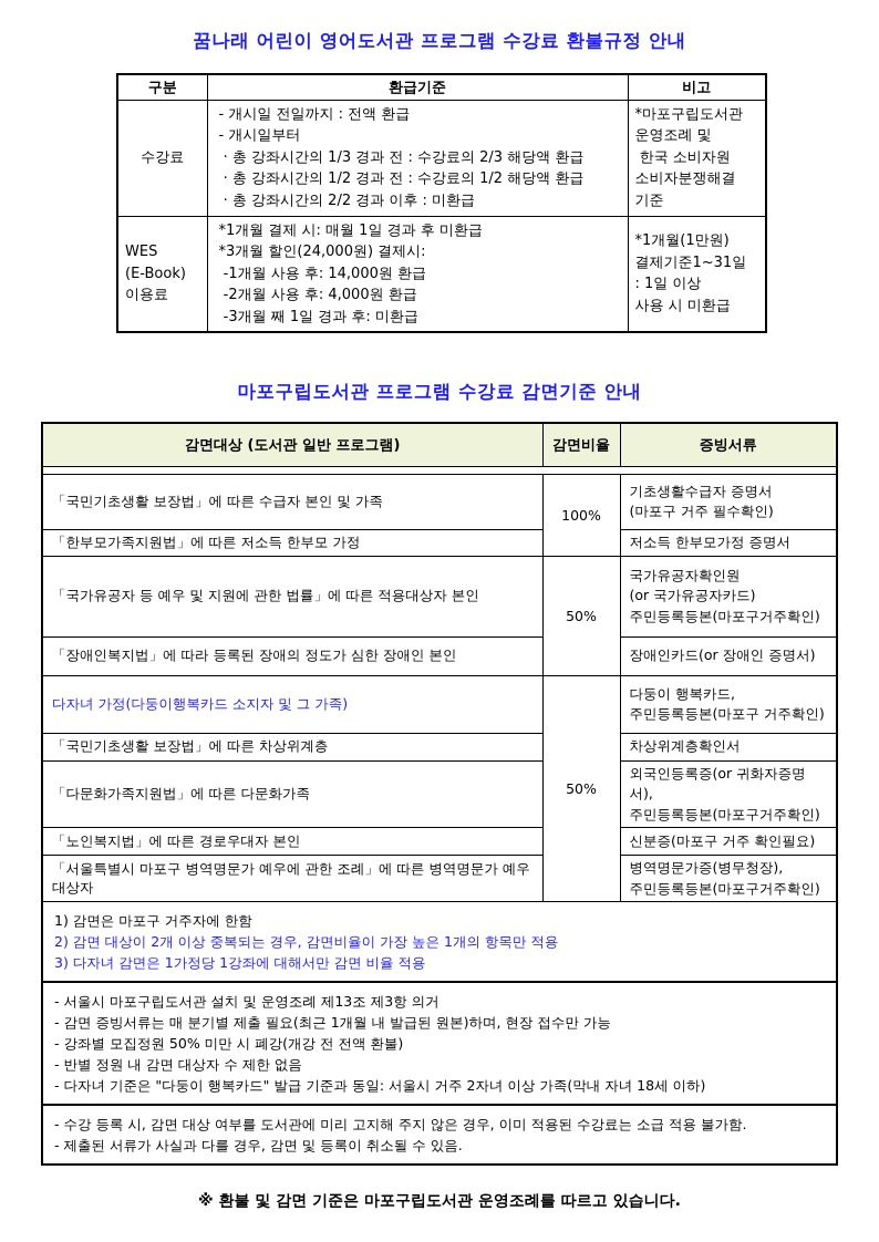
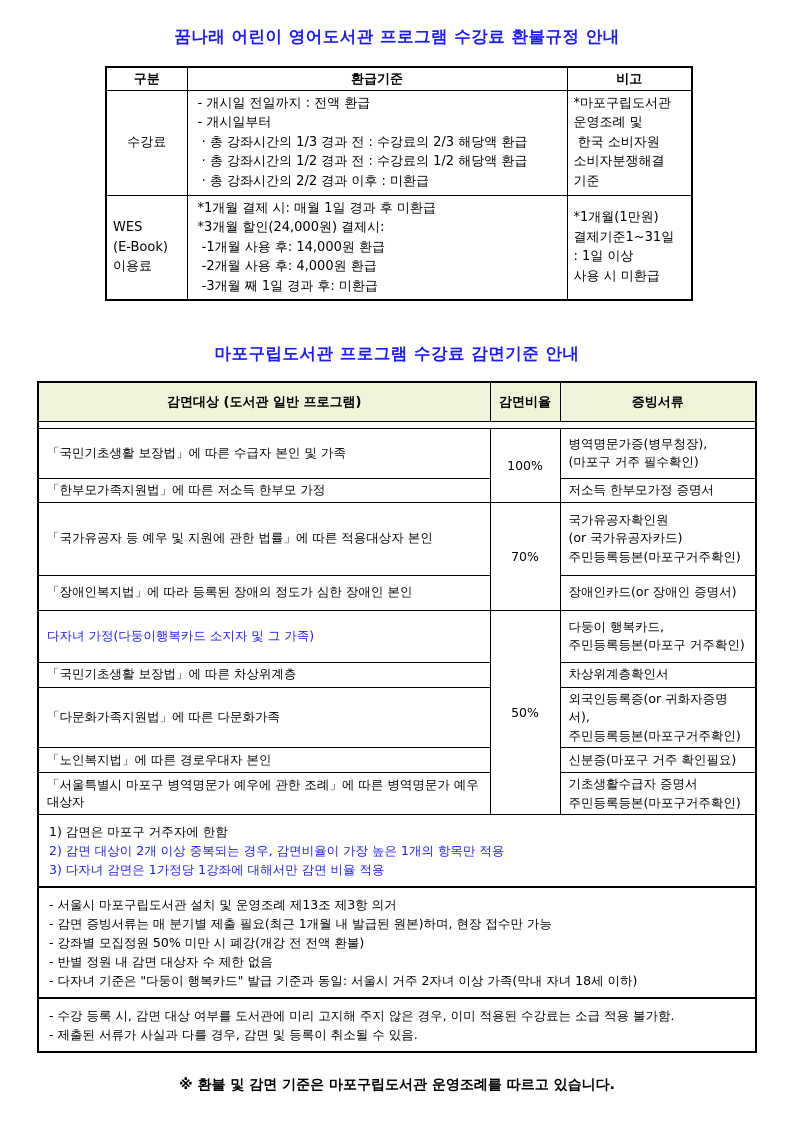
  꿈나래 어린이 영어도서관 프로그램 수강료 환불규정 안내
  구분	환급기준	비고
  수강료	- 개시일 전일까지 : 전액 환급 - 개시일부터 · 총 강좌시간의 1/3 경과 전 : 수강료의 2/3 해당액 환급 · 총 강좌시간의 1/2 경과 전 : 수강료의 1/2 해당액 환급 · 총 강좌시간의 2/2 경과 이후 : 미환급	*마포구립도서관 운영조례 및 한국 소비자원 소비자분쟁해결 기준
  WES (E-Book) 이용료	*1개월 결제 시: 매월 1일 경과 후 미환급 *3개월 할인(24,000원) 결제시: -1개월 사용 후: 14,000원 환급 -2개월 사용 후: 4,000원 환급 -3개월 째 1일 경과 후: 미환급	*1개월(1만원) 결제기준1~31일 : 1일 이상 사용 시 미환급
  마포구립도서관 프로그램 수강료 감면기준 안내
  감면대상 (도서관 일반 프로그램)	감면비율	증빙서류
- 「국민기초생활 보장법」에 따른 수급자 본인 및 가족	100%	기초생활수급자 증명서 (마포구 거주 필수확인)
+ 「국민기초생활 보장법」에 따른 수급자 본인 및 가족	100%	병역명문가증(병무청장), (마포구 거주 필수확인)
  「한부모가족지원법」에 따른 저소득 한부모 가정	저소득 한부모가정 증명서
- 「국가유공자 등 예우 및 지원에 관한 법률」에 따른 적용대상자 본인	50%	국가유공자확인원 (or 국가유공자카드) 주민등록등본(마포구거주확인)
+ 「국가유공자 등 예우 및 지원에 관한 법률」에 따른 적용대상자 본인	70%	국가유공자확인원 (or 국가유공자카드) 주민등록등본(마포구거주확인)
  「장애인복지법」에 따라 등록된 장애의 정도가 심한 장애인 본인	장애인카드(or 장애인 증명서)
  다자녀 가정(다둥이행복카드 소지자 및 그 가족)	50%	다둥이 행복카드, 주민등록등본(마포구 거주확인)
  「국민기초생활 보장법」에 따른 차상위계층	차상위계층확인서
  「다문화가족지원법」에 따른 다문화가족	외국인등록증(or 귀화자증명서), 주민등록등본(마포구거주확인)
  「노인복지법」에 따른 경로우대자 본인	신분증(마포구 거주 확인필요)
- 「서울특별시 마포구 병역명문가 예우에 관한 조례」에 따른 병역명문가 예우 대상자	병역명문가증(병무청장), 주민등록등본(마포구거주확인)
+ 「서울특별시 마포구 병역명문가 예우에 관한 조례」에 따른 병역명문가 예우 대상자	기초생활수급자 증명서 주민등록등본(마포구거주확인)
  1) 감면은 마포구 거주자에 한함
  2) 감면 대상이 2개 이상 중복되는 경우, 감면비율이 가장 높은 1개의 항목만 적용
  3) 다자녀 감면은 1가정당 1강좌에 대해서만 감면 비율 적용
  - 서울시 마포구립도서관 설치 및 운영조례 제13조 제3항 의거
  - 감면 증빙서류는 매 분기별 제출 필요(최근 1개월 내 발급된 원본)하며, 현장 접수만 가능
  - 강좌별 모집정원 50% 미만 시 폐강(개강 전 전액 환불)
  - 반별 정원 내 감면 대상자 수 제한 없음
  - 다자녀 기준은 "다둥이 행복카드" 발급 기준과 동일: 서울시 거주 2자녀 이상 가족(막내 자녀 18세 이하)
  - 수강 등록 시, 감면 대상 여부를 도서관에 미리 고지해 주지 않은 경우, 이미 적용된 수강료는 소급 적용 불가함.
  - 제출된 서류가 사실과 다를 경우, 감면 및 등록이 취소될 수 있음.
  ※ 환불 및 감면 기준은 마포구립도서관 운영조례를 따르고 있습니다.
